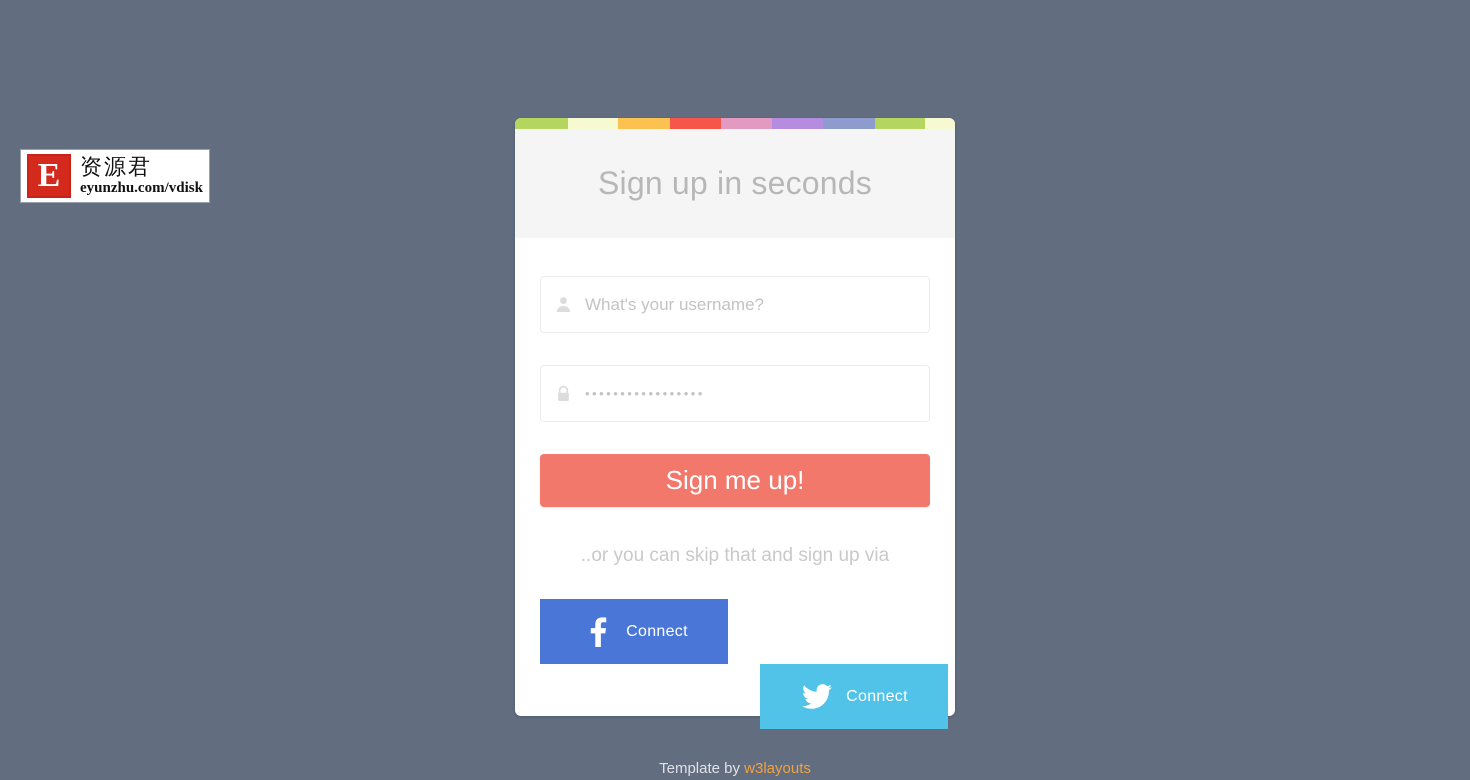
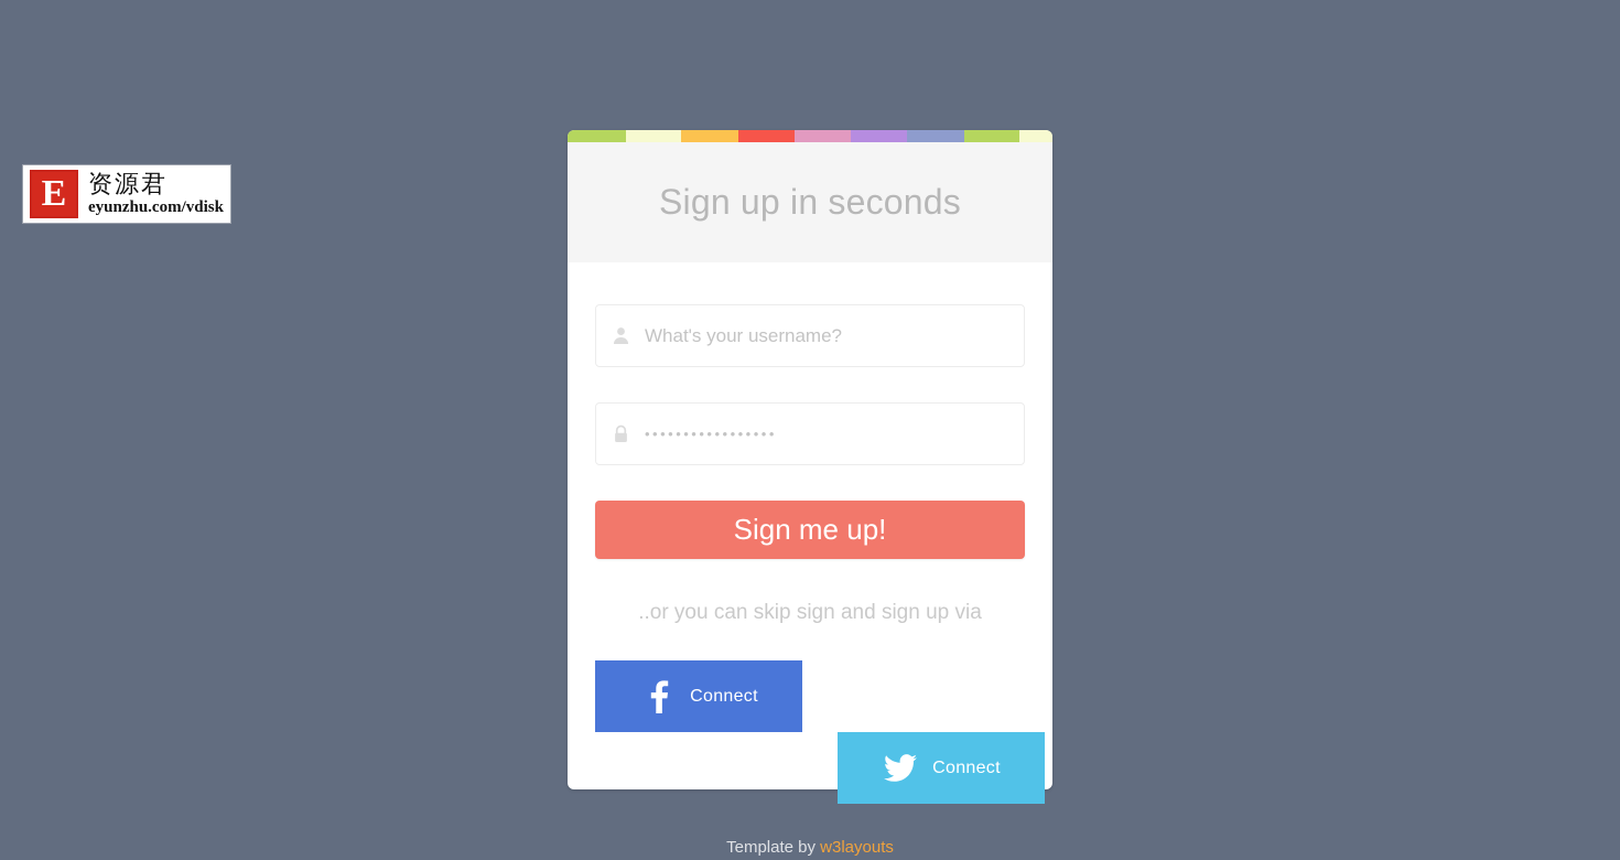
  E
  资源君
  eyunzhu.com/vdisk
  Sign up in seconds
  What's your username?
  •••••••••••••••••
  Sign me up!
- ..or you can skip that and sign up via
+ ..or you can skip sign and sign up via
  Connect
  Connect
  Template by w3layouts
